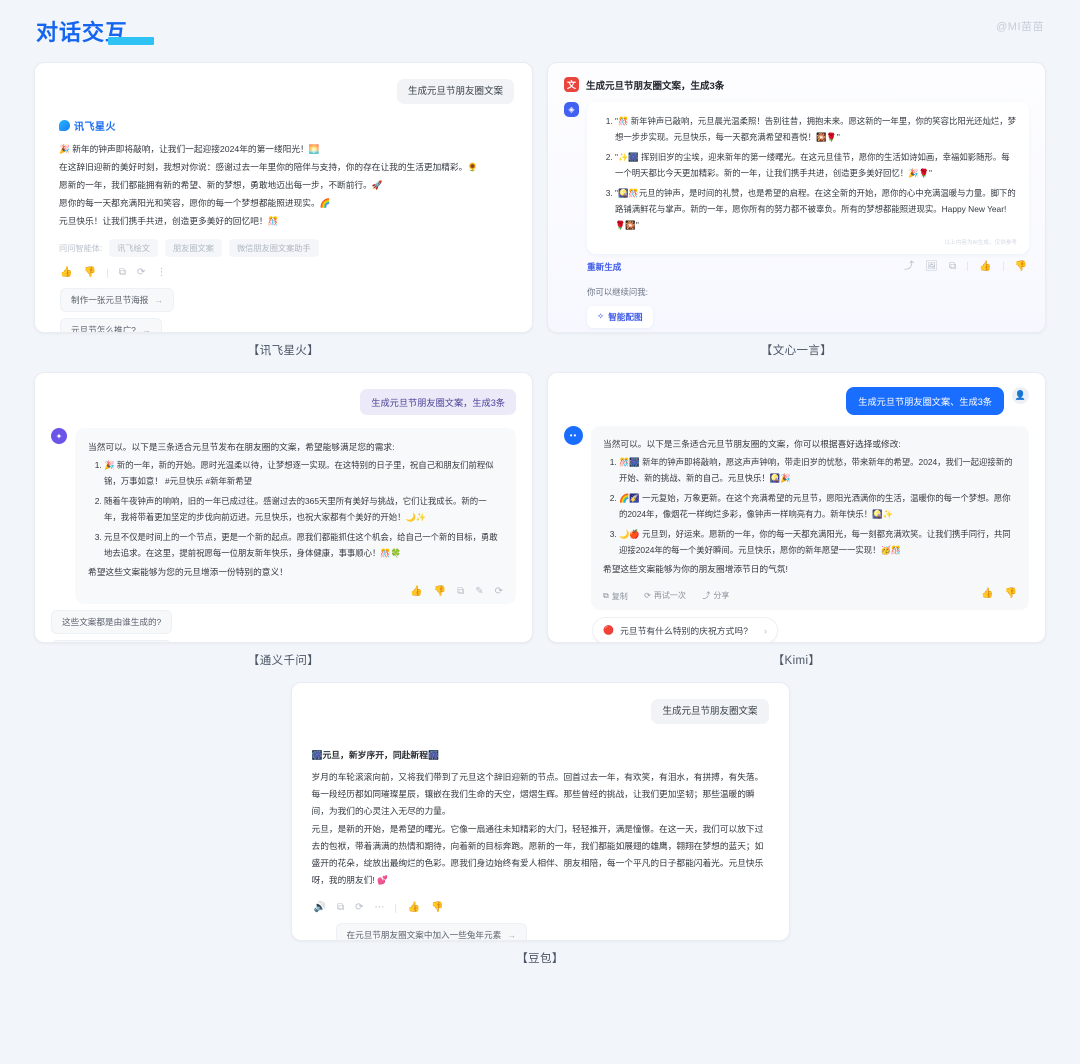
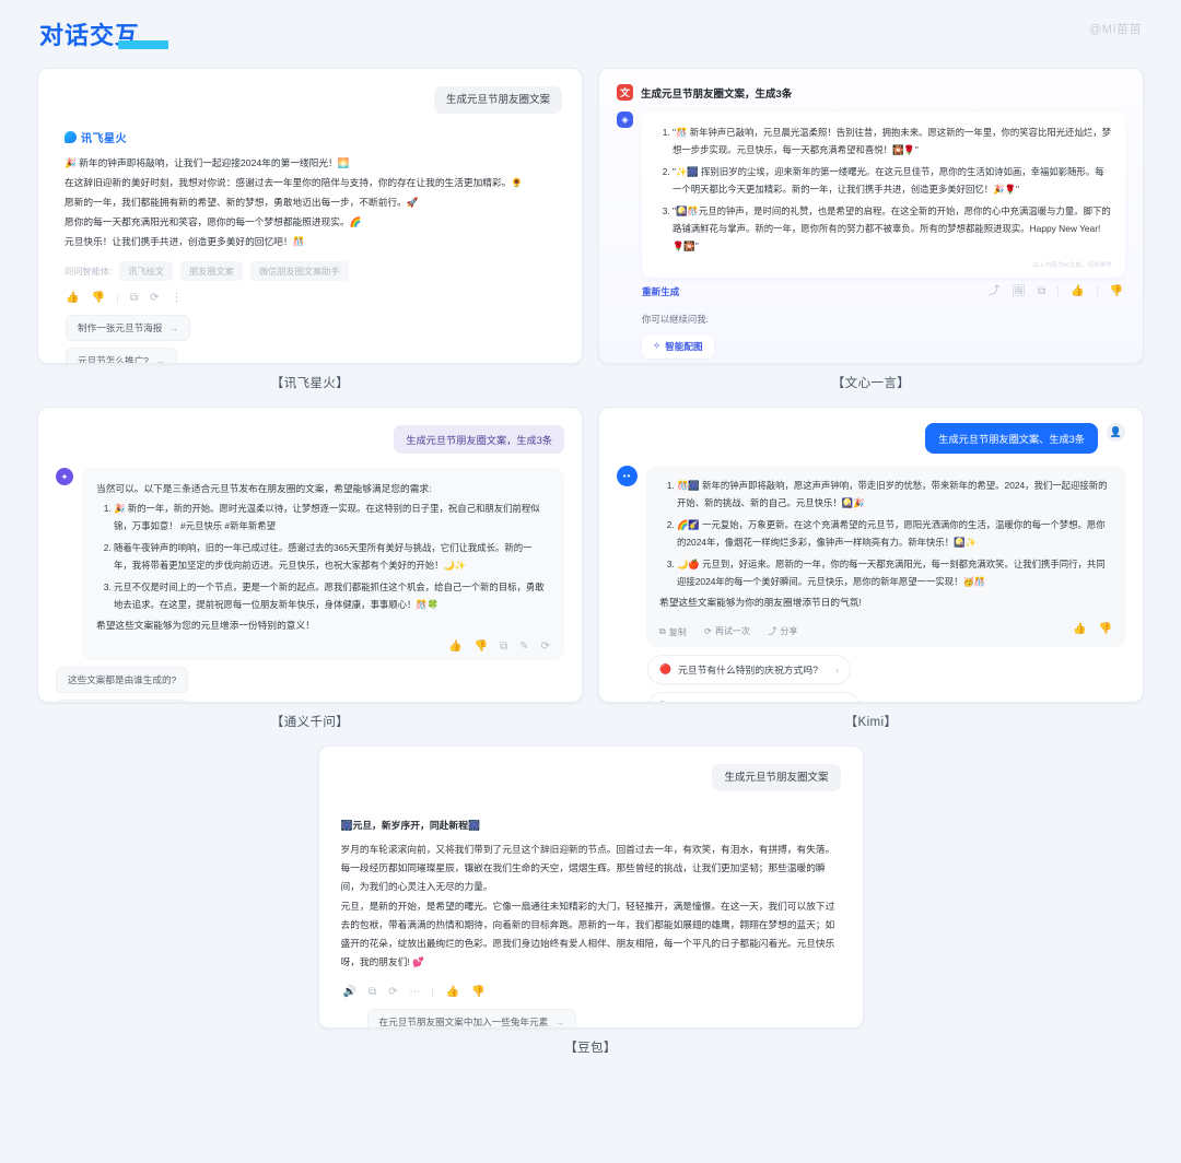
  对话交互
  @MI苗苗
  生成元旦节朋友圈文案
  讯飞星火
  🎉 新年的钟声即将敲响，让我们一起迎接2024年的第一缕阳光！🌅
  在这辞旧迎新的美好时刻，我想对你说：感谢过去一年里你的陪伴与支持，你的存在让我的生活更加精彩。🌻
  愿新的一年，我们都能拥有新的希望、新的梦想，勇敢地迈出每一步，不断前行。🚀
  愿你的每一天都充满阳光和笑容，愿你的每一个梦想都能照进现实。🌈
  元旦快乐！让我们携手共进，创造更多美好的回忆吧！🎊
  问问智能体:
  讯飞绘文
  朋友圈文案
  微信朋友圈文案助手
  👍
  👎
  ⧉
  ⟳
  ⋮
  制作一张元旦节海报 →
  元旦节怎么推广? →
  【讯飞星火】
  文
  生成元旦节朋友圈文案，生成3条
  ◈
  "🎊 新年钟声已敲响，元旦晨光温柔照！告别往昔，拥抱未来。愿这新的一年里，你的笑容比阳光还灿烂，梦想一步步实现。元旦快乐，每一天都充满希望和喜悦！🎇🌹"
  "✨🎆 挥别旧岁的尘埃，迎来新年的第一缕曙光。在这元旦佳节，愿你的生活如诗如画，幸福如影随形。每一个明天都比今天更加精彩。新的一年，让我们携手共进，创造更多美好回忆！🎉🌹"
  "🎑🎊元旦的钟声，是时间的礼赞，也是希望的启程。在这全新的开始，愿你的心中充满温暖与力量。脚下的路铺满鲜花与掌声。新的一年，愿你所有的努力都不被辜负。所有的梦想都能照进现实。Happy New Year! 🌹🎇"
  重新生成
  ⤴
  🖼
  ⧉
  👍
  👎
  你可以继续问我:
  ✧
  智能配图
  【文心一言】
  生成元旦节朋友圈文案，生成3条
  ✦
  当然可以。以下是三条适合元旦节发布在朋友圈的文案，希望能够满足您的需求:
  🎉 新的一年，新的开始。愿时光温柔以待，让梦想逐一实现。在这特别的日子里，祝自己和朋友们前程似锦，万事如意！ #元旦快乐 #新年新希望
  随着午夜钟声的响响，旧的一年已成过往。感谢过去的365天里所有美好与挑战，它们让我成长。新的一年，我将带着更加坚定的步伐向前迈进。元旦快乐，也祝大家都有个美好的开始！🌙✨
  元旦不仅是时间上的一个节点，更是一个新的起点。愿我们都能抓住这个机会，给自己一个新的目标，勇敢地去追求。在这里，提前祝愿每一位朋友新年快乐，身体健康，事事顺心！🎊🍀
  希望这些文案能够为您的元旦增添一份特别的意义！
  👍
  👎
  ⧉
  ✎
  ⟳
  这些文案都是由谁生成的?
  【通义千问】
  生成元旦节朋友圈文案、生成3条
  👤
  ••
- 当然可以。以下是三条适合元旦节朋友圈的文案，你可以根据喜好选择或修改:
  🎊🎆 新年的钟声即将敲响，愿这声声钟响，带走旧岁的忧愁，带来新年的希望。2024，我们一起迎接新的开始、新的挑战、新的自己。元旦快乐！🎑🎉
  🌈🌠 一元复始，万象更新。在这个充满希望的元旦节，愿阳光洒满你的生活，温暖你的每一个梦想。愿你的2024年，像烟花一样绚烂多彩，像钟声一样响亮有力。新年快乐！🎑✨
  🌙🍎 元旦到，好运来。愿新的一年，你的每一天都充满阳光，每一刻都充满欢笑。让我们携手同行，共同迎接2024年的每一个美好瞬间。元旦快乐，愿你的新年愿望一一实现！🥳🎊
  希望这些文案能够为你的朋友圈增添节日的气氛!
  ⧉
  复制
  ⟳
  再试一次
  ⤴
  分享
  👍
  👎
  🔴
  元旦节有什么特别的庆祝方式吗?
  ›
  【Kimi】
  生成元旦节朋友圈文案
  🎆元旦，新岁序开，同赴新程🎆
  岁月的车轮滚滚向前，又将我们带到了元旦这个辞旧迎新的节点。回首过去一年，有欢笑，有泪水，有拼搏，有失落。每一段经历都如同璀璨星辰，镶嵌在我们生命的天空，熠熠生辉。那些曾经的挑战，让我们更加坚韧；那些温暖的瞬间，为我们的心灵注入无尽的力量。
  元旦，是新的开始，是希望的曙光。它像一扇通往未知精彩的大门，轻轻推开，满是憧憬。在这一天，我们可以放下过去的包袱，带着满满的热情和期待，向着新的目标奔跑。愿新的一年，我们都能如展翅的雄鹰，翱翔在梦想的蓝天；如盛开的花朵，绽放出最绚烂的色彩。愿我们身边始终有爱人相伴、朋友相陪，每一个平凡的日子都能闪着光。元旦快乐呀，我的朋友们! 💕
  🔊
  ⧉
  ⟳
  ⋯
  👍
  👎
  在元旦节朋友圈文案中加入一些兔年元素 →
  【豆包】
